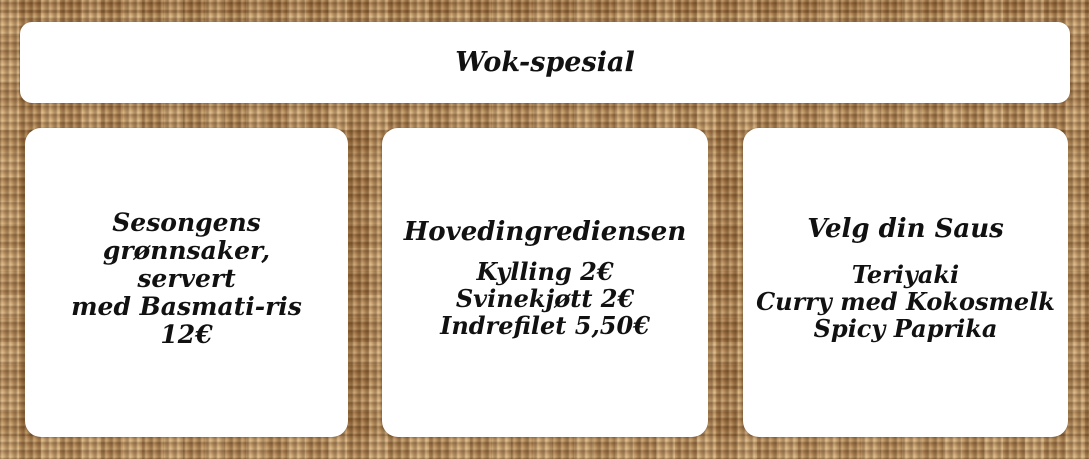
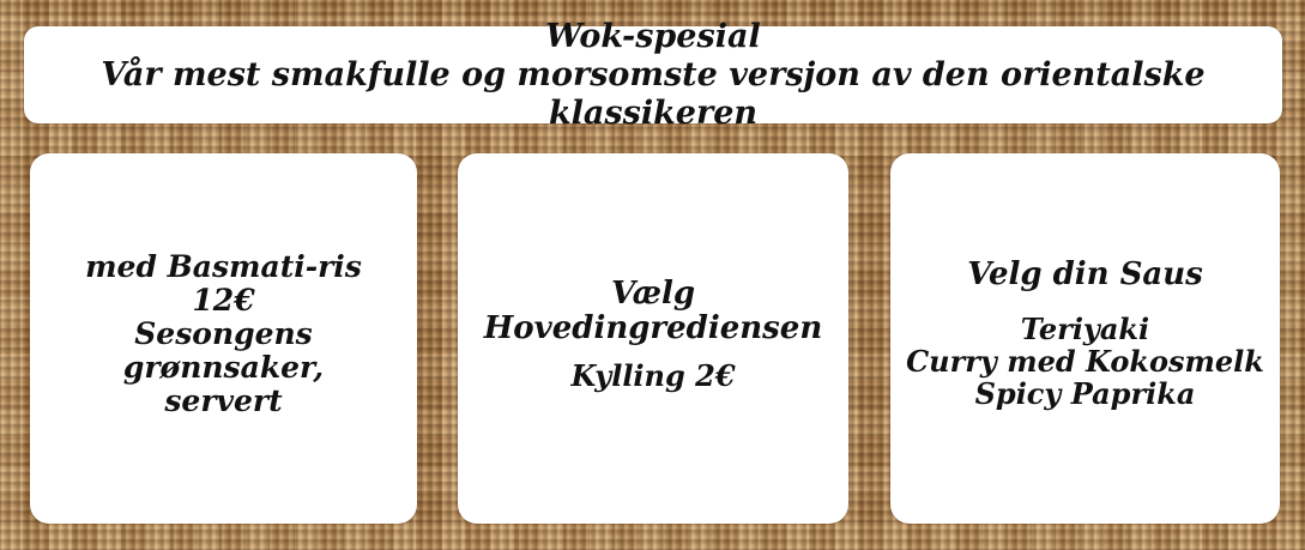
  Wok-spesial
+ Vår mest smakfulle og morsomste versjon av den orientalske klassikeren
- Sesongens grønnsaker,
+ med Basmati-ris
- servert
+ 12€
- med Basmati-ris
+ Sesongens grønnsaker,
- 12€
+ servert
+ Vælg
  Hovedingrediensen
  Kylling 2€
- Svinekjøtt 2€
- Indrefilet 5,50€
  Velg din Saus
  Teriyaki
  Curry med Kokosmelk
  Spicy Paprika
